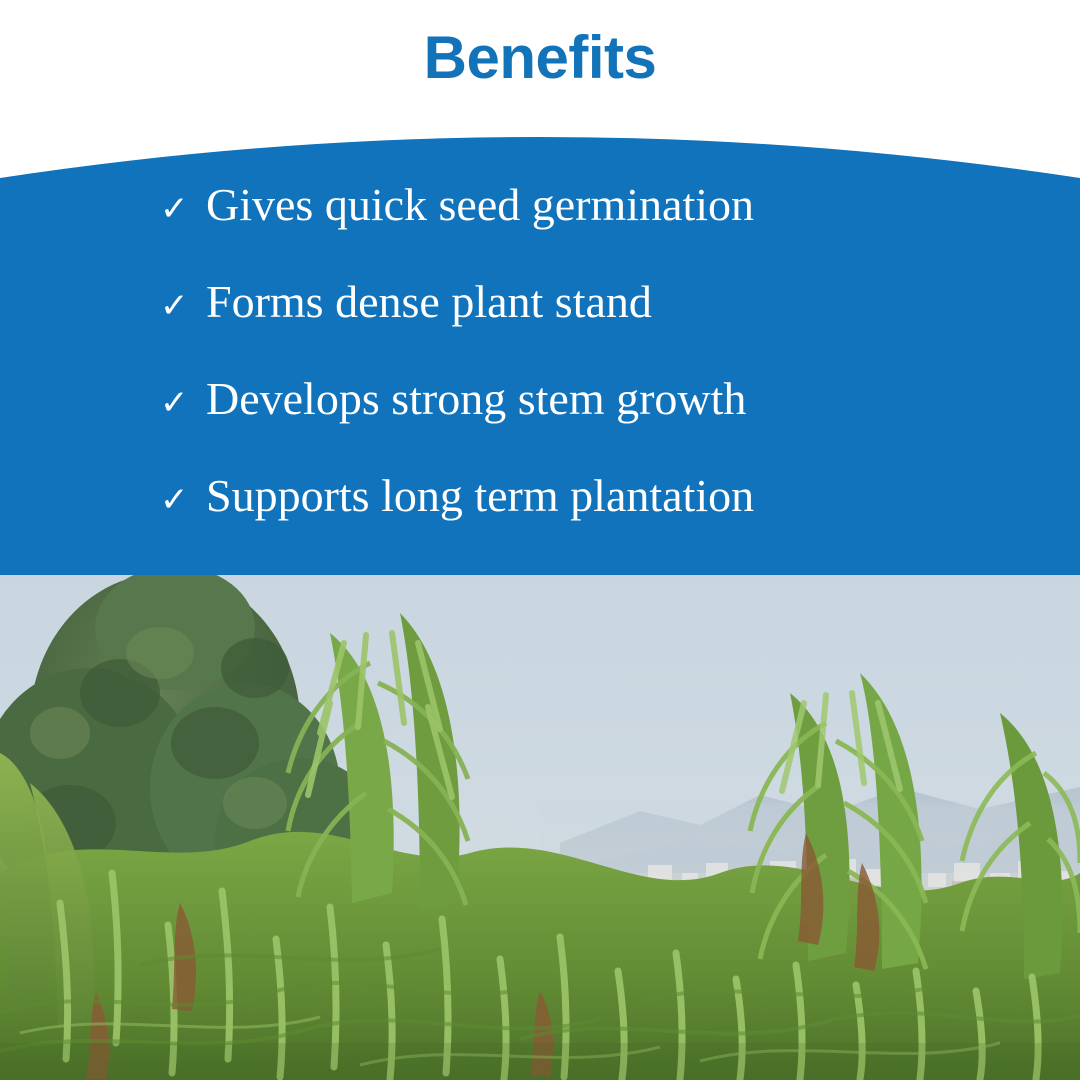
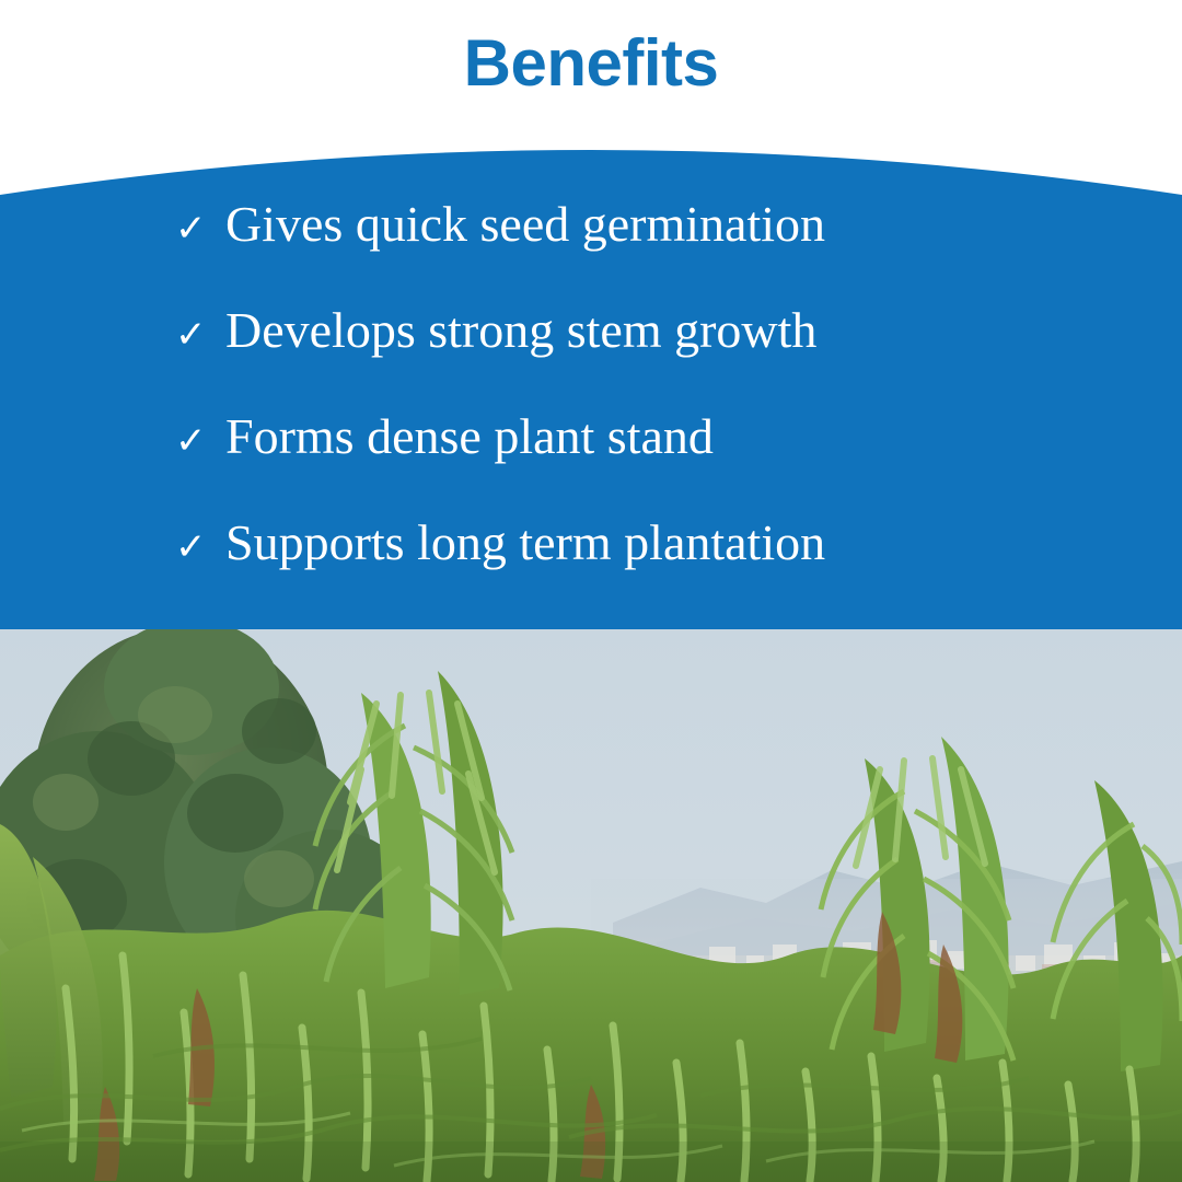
  Benefits
  ✓
  Gives quick seed germination
  ✓
- Forms dense plant stand
+ Develops strong stem growth
  ✓
- Develops strong stem growth
+ Forms dense plant stand
  ✓
  Supports long term plantation
